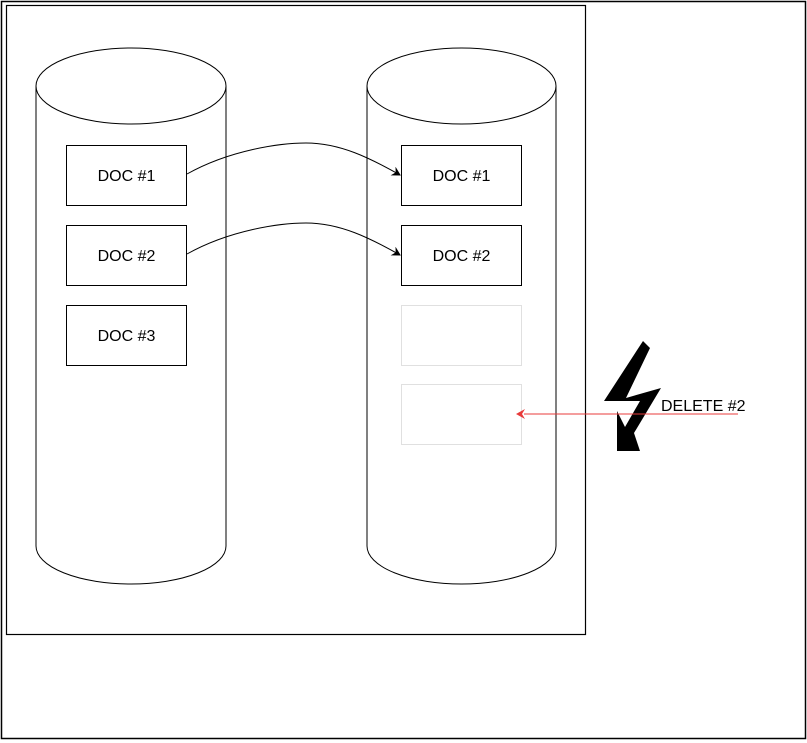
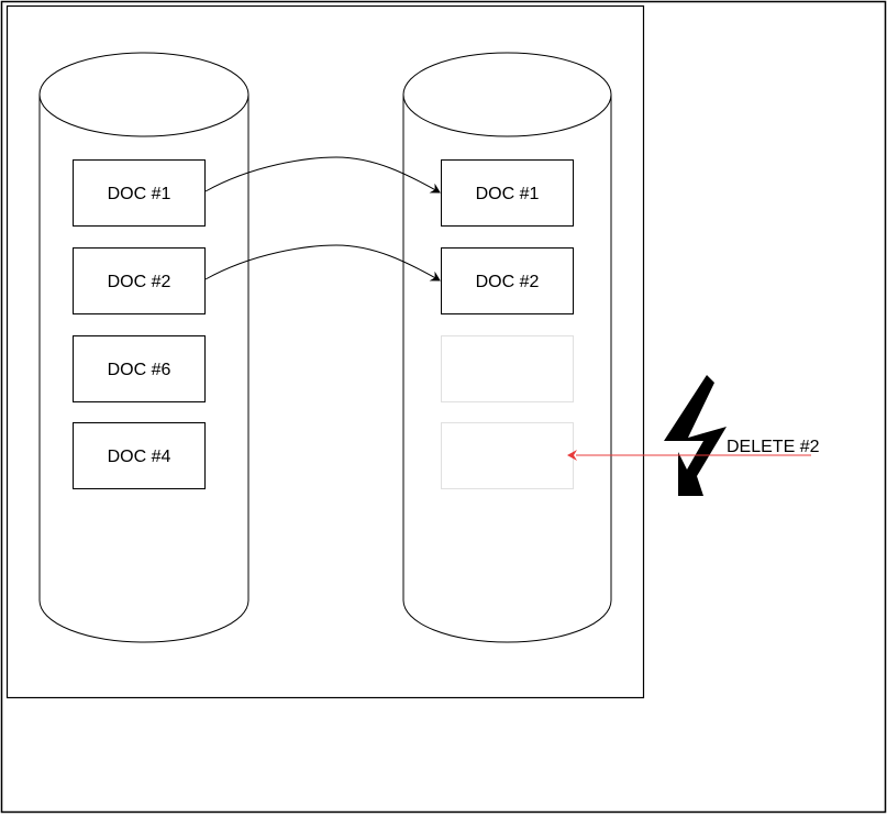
  DOC #1
  DOC #2
- DOC #3
+ DOC #6
+ DOC #4
  DOC #1
  DOC #2
  DELETE #2
